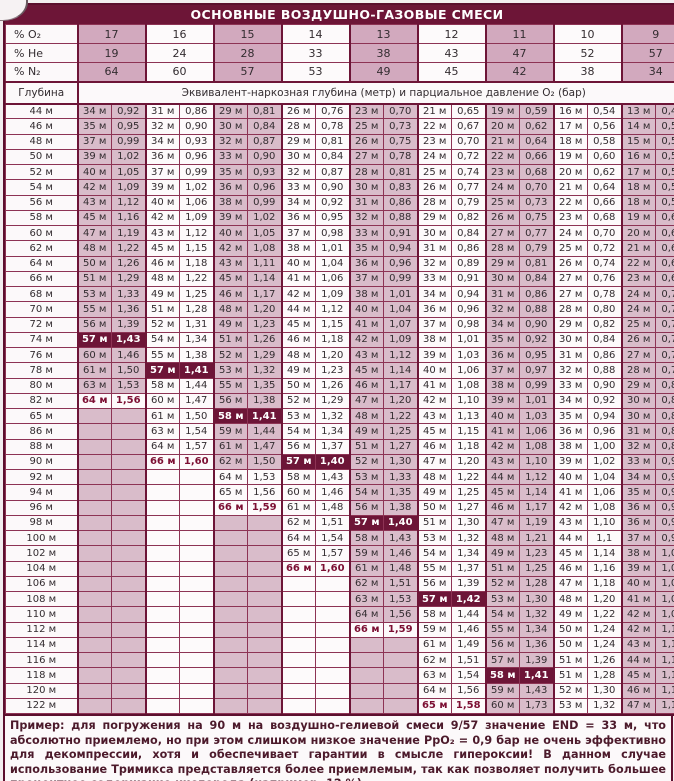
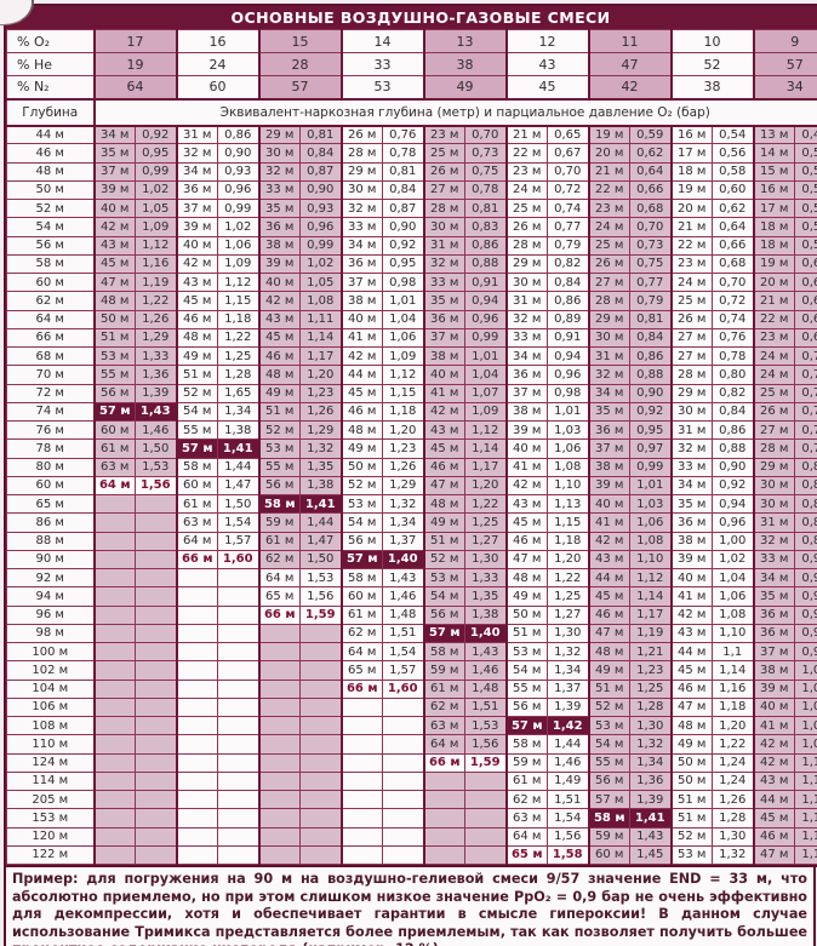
  ОСНОВНЫЕ ВОЗДУШНО-ГАЗОВЫЕ СМЕСИ
  % O₂	17	16	15	14	13	12	11	10	9
  % He	19	24	28	33	38	43	47	52	57
  % N₂	64	60	57	53	49	45	42	38	34
  Глубина	Эквивалент-наркозная глубина (метр) и парциальное давление О₂ (бар)
  44 м	34 м	0,92	31 м	0,86	29 м	0,81	26 м	0,76	23 м	0,70	21 м	0,65	19 м	0,59	16 м	0,54	13 м	0,
  46 м	35 м	0,95	32 м	0,90	30 м	0,84	28 м	0,78	25 м	0,73	22 м	0,67	20 м	0,62	17 м	0,56	14 м	0,
  48 м	37 м	0,99	34 м	0,93	32 м	0,87	29 м	0,81	26 м	0,75	23 м	0,70	21 м	0,64	18 м	0,58	15 м	0,
  50 м	39 м	1,02	36 м	0,96	33 м	0,90	30 м	0,84	27 м	0,78	24 м	0,72	22 м	0,66	19 м	0,60	16 м	0,
  52 м	40 м	1,05	37 м	0,99	35 м	0,93	32 м	0,87	28 м	0,81	25 м	0,74	23 м	0,68	20 м	0,62	17 м	0,
  54 м	42 м	1,09	39 м	1,02	36 м	0,96	33 м	0,90	30 м	0,83	26 м	0,77	24 м	0,70	21 м	0,64	18 м	0,
  56 м	43 м	1,12	40 м	1,06	38 м	0,99	34 м	0,92	31 м	0,86	28 м	0,79	25 м	0,73	22 м	0,66	18 м	0,
  58 м	45 м	1,16	42 м	1,09	39 м	1,02	36 м	0,95	32 м	0,88	29 м	0,82	26 м	0,75	23 м	0,68	19 м	0,
  60 м	47 м	1,19	43 м	1,12	40 м	1,05	37 м	0,98	33 м	0,91	30 м	0,84	27 м	0,77	24 м	0,70	20 м	0,
  62 м	48 м	1,22	45 м	1,15	42 м	1,08	38 м	1,01	35 м	0,94	31 м	0,86	28 м	0,79	25 м	0,72	21 м	0,
  64 м	50 м	1,26	46 м	1,18	43 м	1,11	40 м	1,04	36 м	0,96	32 м	0,89	29 м	0,81	26 м	0,74	22 м	0,
  66 м	51 м	1,29	48 м	1,22	45 м	1,14	41 м	1,06	37 м	0,99	33 м	0,91	30 м	0,84	27 м	0,76	23 м	0,
  68 м	53 м	1,33	49 м	1,25	46 м	1,17	42 м	1,09	38 м	1,01	34 м	0,94	31 м	0,86	27 м	0,78	24 м	0,
  70 м	55 м	1,36	51 м	1,28	48 м	1,20	44 м	1,12	40 м	1,04	36 м	0,96	32 м	0,88	28 м	0,80	24 м	0,
- 72 м	56 м	1,39	52 м	1,31	49 м	1,23	45 м	1,15	41 м	1,07	37 м	0,98	34 м	0,90	29 м	0,82	25 м	0,
+ 72 м	56 м	1,39	52 м	1,65	49 м	1,23	45 м	1,15	41 м	1,07	37 м	0,98	34 м	0,90	29 м	0,82	25 м	0,
  74 м	57 м	1,43	54 м	1,34	51 м	1,26	46 м	1,18	42 м	1,09	38 м	1,01	35 м	0,92	30 м	0,84	26 м	0,
  76 м	60 м	1,46	55 м	1,38	52 м	1,29	48 м	1,20	43 м	1,12	39 м	1,03	36 м	0,95	31 м	0,86	27 м	0,
  78 м	61 м	1,50	57 м	1,41	53 м	1,32	49 м	1,23	45 м	1,14	40 м	1,06	37 м	0,97	32 м	0,88	28 м	0,
  80 м	63 м	1,53	58 м	1,44	55 м	1,35	50 м	1,26	46 м	1,17	41 м	1,08	38 м	0,99	33 м	0,90	29 м	0,
- 82 м	64 м	1,56	60 м	1,47	56 м	1,38	52 м	1,29	47 м	1,20	42 м	1,10	39 м	1,01	34 м	0,92	30 м	0,
+ 60 м	64 м	1,56	60 м	1,47	56 м	1,38	52 м	1,29	47 м	1,20	42 м	1,10	39 м	1,01	34 м	0,92	30 м	0,
  65 м			61 м	1,50	58 м	1,41	53 м	1,32	48 м	1,22	43 м	1,13	40 м	1,03	35 м	0,94	30 м	0,
  86 м			63 м	1,54	59 м	1,44	54 м	1,34	49 м	1,25	45 м	1,15	41 м	1,06	36 м	0,96	31 м	0,
  88 м			64 м	1,57	61 м	1,47	56 м	1,37	51 м	1,27	46 м	1,18	42 м	1,08	38 м	1,00	32 м	0,
  90 м			66 м	1,60	62 м	1,50	57 м	1,40	52 м	1,30	47 м	1,20	43 м	1,10	39 м	1,02	33 м	0,
  92 м					64 м	1,53	58 м	1,43	53 м	1,33	48 м	1,22	44 м	1,12	40 м	1,04	34 м	0,
  94 м					65 м	1,56	60 м	1,46	54 м	1,35	49 м	1,25	45 м	1,14	41 м	1,06	35 м	0,
  96 м					66 м	1,59	61 м	1,48	56 м	1,38	50 м	1,27	46 м	1,17	42 м	1,08	36 м	0,
  98 м							62 м	1,51	57 м	1,40	51 м	1,30	47 м	1,19	43 м	1,10	36 м	0,
  100 м							64 м	1,54	58 м	1,43	53 м	1,32	48 м	1,21	44 м	1,1	37 м	0,
  102 м							65 м	1,57	59 м	1,46	54 м	1,34	49 м	1,23	45 м	1,14	38 м	1,
  104 м							66 м	1,60	61 м	1,48	55 м	1,37	51 м	1,25	46 м	1,16	39 м	1,
  106 м									62 м	1,51	56 м	1,39	52 м	1,28	47 м	1,18	40 м	1,
  108 м									63 м	1,53	57 м	1,42	53 м	1,30	48 м	1,20	41 м	1,
  110 м									64 м	1,56	58 м	1,44	54 м	1,32	49 м	1,22	42 м	1,
- 112 м									66 м	1,59	59 м	1,46	55 м	1,34	50 м	1,24	42 м	1,
+ 124 м									66 м	1,59	59 м	1,46	55 м	1,34	50 м	1,24	42 м	1,
  114 м											61 м	1,49	56 м	1,36	50 м	1,24	43 м	1,
- 116 м											62 м	1,51	57 м	1,39	51 м	1,26	44 м	1,
+ 205 м											62 м	1,51	57 м	1,39	51 м	1,26	44 м	1,
- 118 м											63 м	1,54	58 м	1,41	51 м	1,28	45 м	1,
+ 153 м											63 м	1,54	58 м	1,41	51 м	1,28	45 м	1,
  120 м											64 м	1,56	59 м	1,43	52 м	1,30	46 м	1,
- 122 м											65 м	1,58	60 м	1,73	53 м	1,32	47 м	1,
+ 122 м											65 м	1,58	60 м	1,45	53 м	1,32	47 м	1,
  Пример: для погружения на 90 м на воздушно-гелиевой смеси 9/57 значение END = 33 м, что абсолютно приемлемо, но при этом слишком низкое значение PpO₂ = 0,9 бар не очень эффективно для декомпрессии, хотя и обеспечивает гарантии в смысле гипероксии! В данном случае использование Тримикса представляется более приемлемым, так как позволяет получить большее
